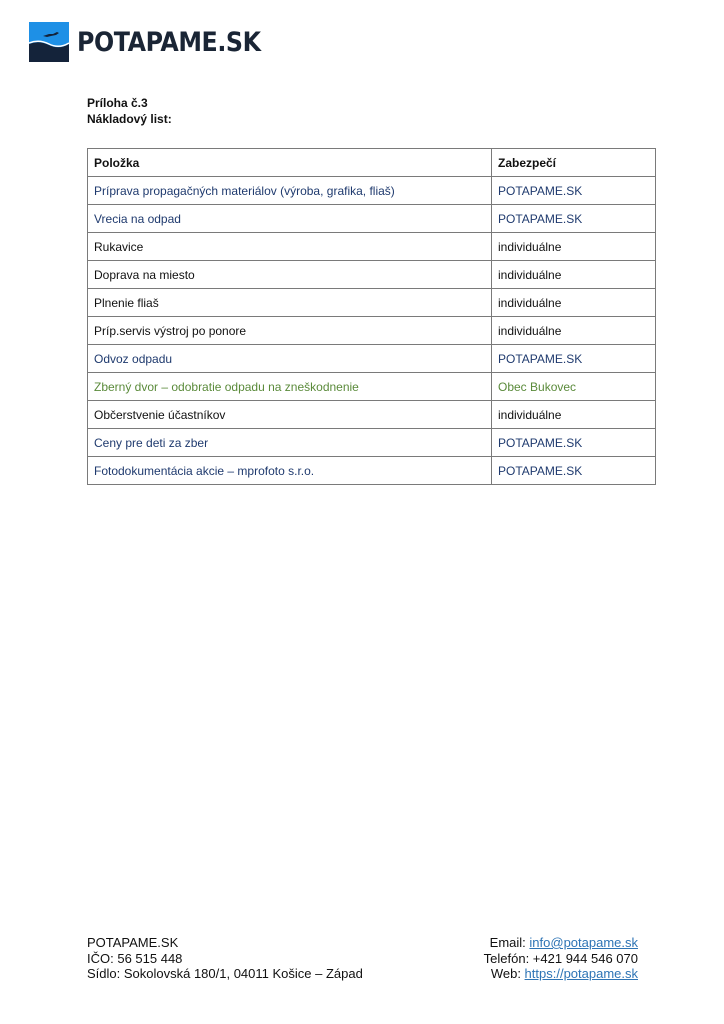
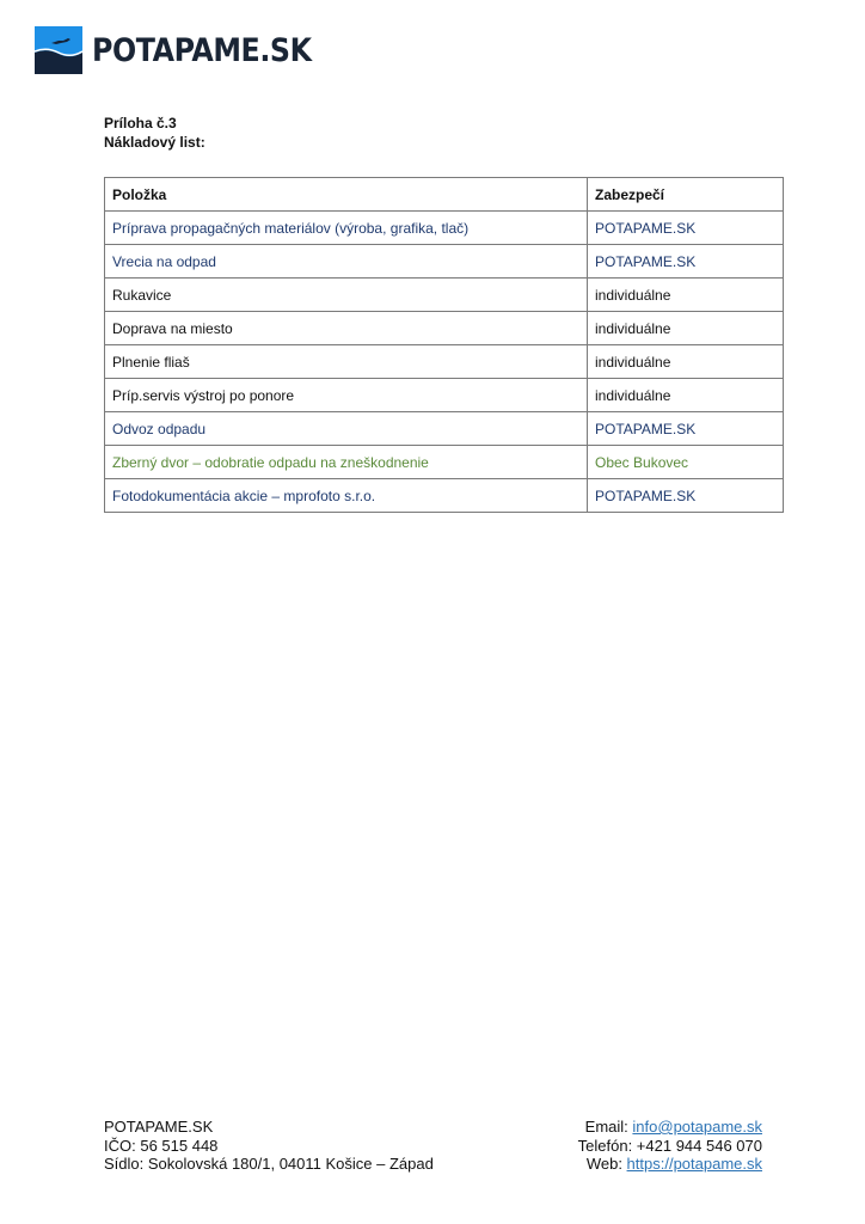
  POTAPAME.SK
  Príloha č.3
  Nákladový list:
  Položka	Zabezpečí
- Príprava propagačných materiálov (výroba, grafika, fliaš)	POTAPAME.SK
+ Príprava propagačných materiálov (výroba, grafika, tlač)	POTAPAME.SK
  Vrecia na odpad	POTAPAME.SK
  Rukavice	individuálne
  Doprava na miesto	individuálne
  Plnenie fliaš	individuálne
  Príp.servis výstroj po ponore	individuálne
  Odvoz odpadu	POTAPAME.SK
  Zberný dvor – odobratie odpadu na zneškodnenie	Obec Bukovec
- Občerstvenie účastníkov	individuálne
- Ceny pre deti za zber	POTAPAME.SK
  Fotodokumentácia akcie – mprofoto s.r.o.	POTAPAME.SK
  POTAPAME.SK
  IČO: 56 515 448
  Sídlo: Sokolovská 180/1, 04011 Košice – Západ
  Email: info@potapame.sk
  Telefón: +421 944 546 070
  Web: https://potapame.sk
